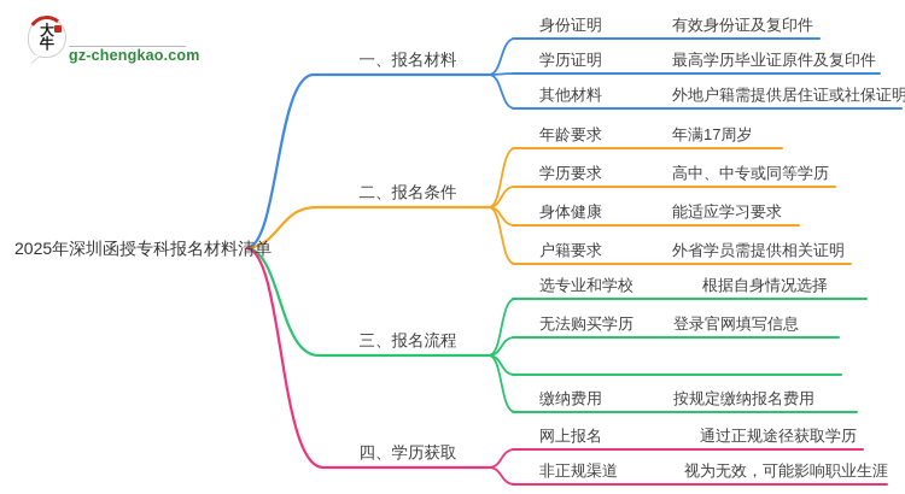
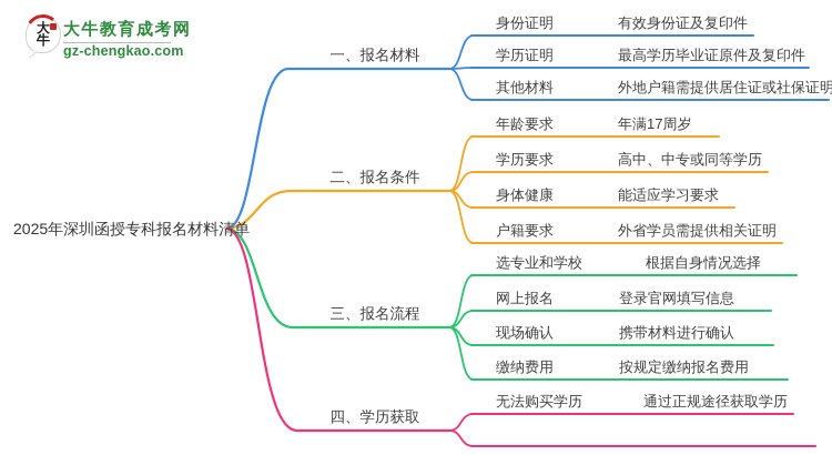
  大牛
+ 大牛教育成考网
  gz-chengkao.com
  2025年深圳函授专科报名材料清单
  一、报名材料
  二、报名条件
  三、报名流程
  四、学历获取
  身份证明
  有效身份证及复印件
  学历证明
  最高学历毕业证原件及复印件
  其他材料
  外地户籍需提供居住证或社保证明
  年龄要求
  年满17周岁
  学历要求
  高中、中专或同等学历
  身体健康
  能适应学习要求
  户籍要求
  外省学员需提供相关证明
  选专业和学校
  根据自身情况选择
- 无法购买学历
+ 网上报名
  登录官网填写信息
+ 现场确认
+ 携带材料进行确认
  缴纳费用
  按规定缴纳报名费用
- 网上报名
+ 无法购买学历
  通过正规途径获取学历
- 非正规渠道
- 视为无效，可能影响职业生涯
